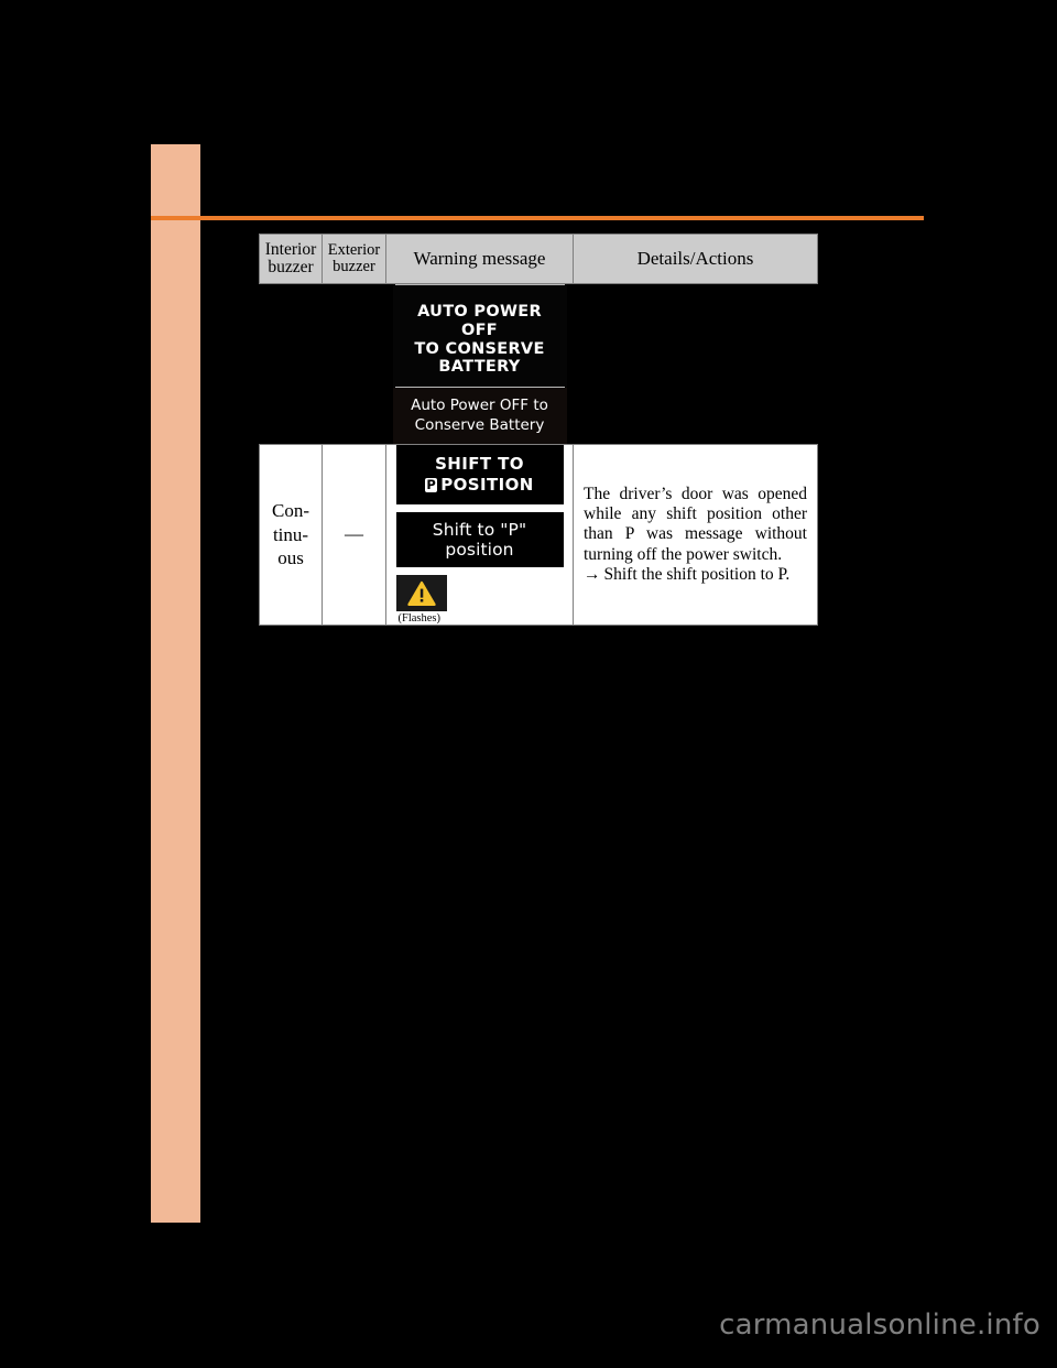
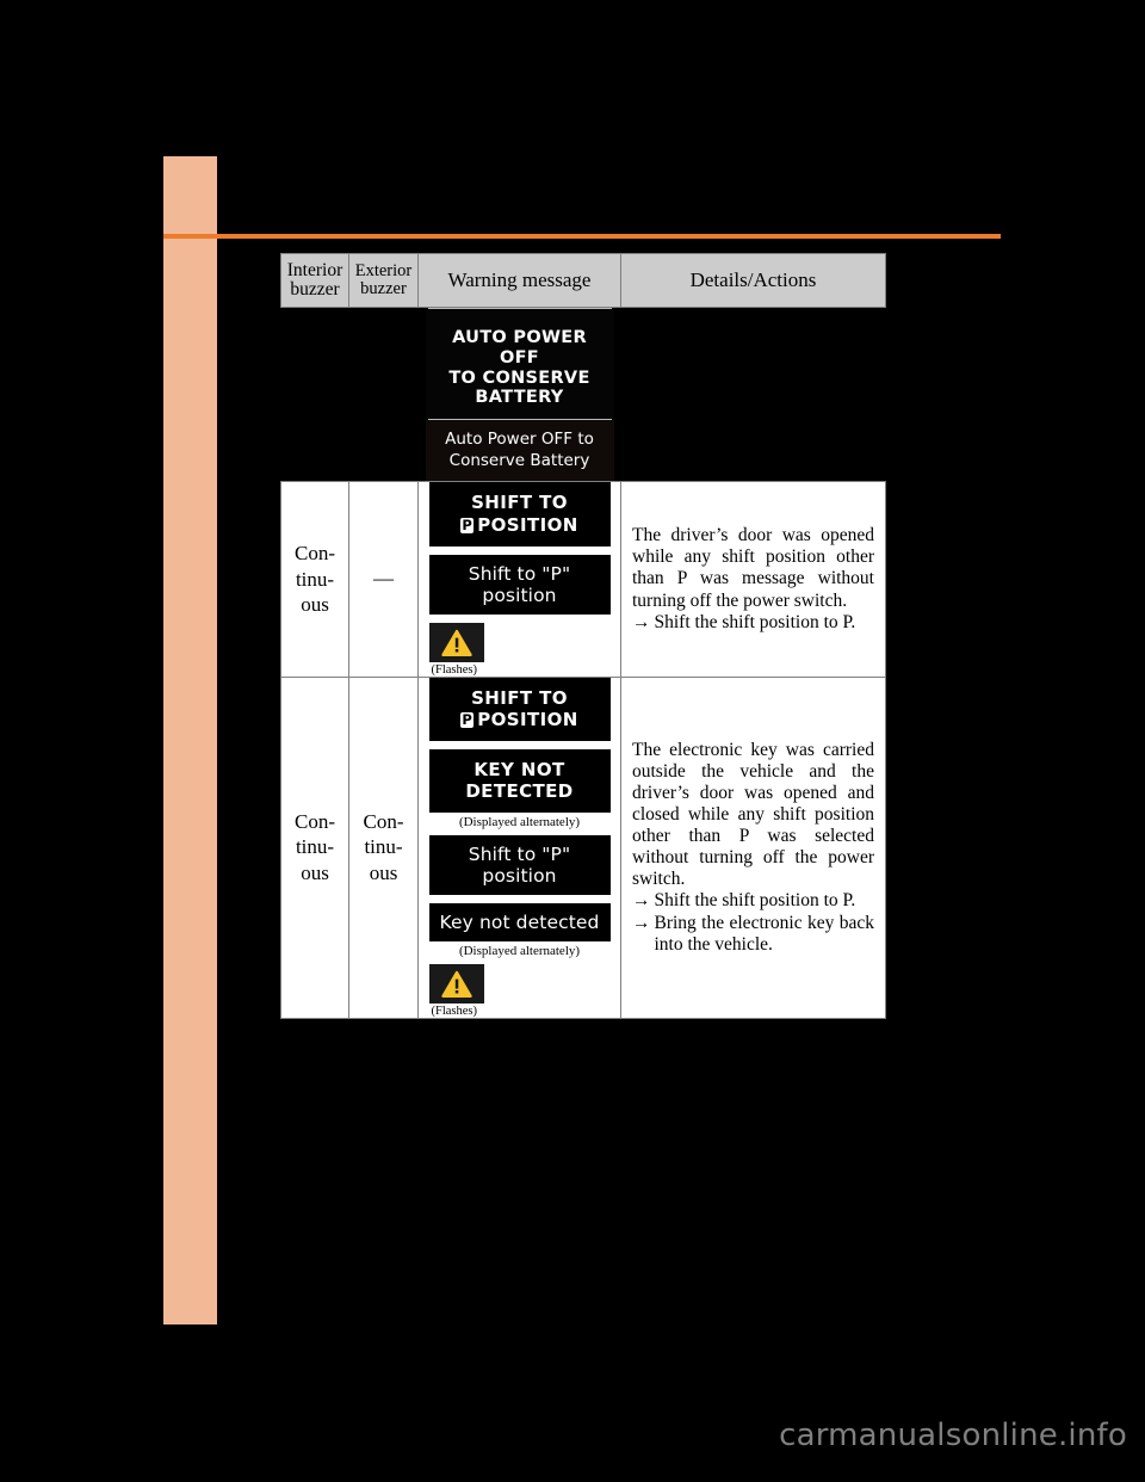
  Interior buzzer	Exterior buzzer	Warning message	Details/Actions
  		AUTO POWER OFF TO CONSERVE BATTERY Auto Power OFF to Conserve Battery
  Con- tinu- ous	—	SHIFT TO P POSITION Shift to "P" position (Flashes)	The driver’s door was opened while any shift position other than P was message without turning off the power switch. → Shift the shift position to P.
+ Con- tinu- ous	Con- tinu- ous	SHIFT TO P POSITION KEY NOT DETECTED (Displayed alternately) Shift to "P" position Key not detected (Displayed alternately) (Flashes)	The electronic key was carried outside the vehicle and the driver’s door was opened and closed while any shift position other than P was selected without turning off the power switch. → Shift the shift position to P. → Bring the electronic key back into the vehicle.
  carmanualsonline.info
